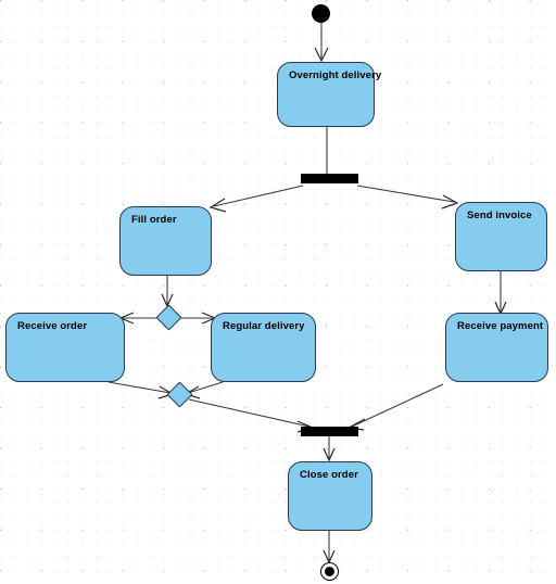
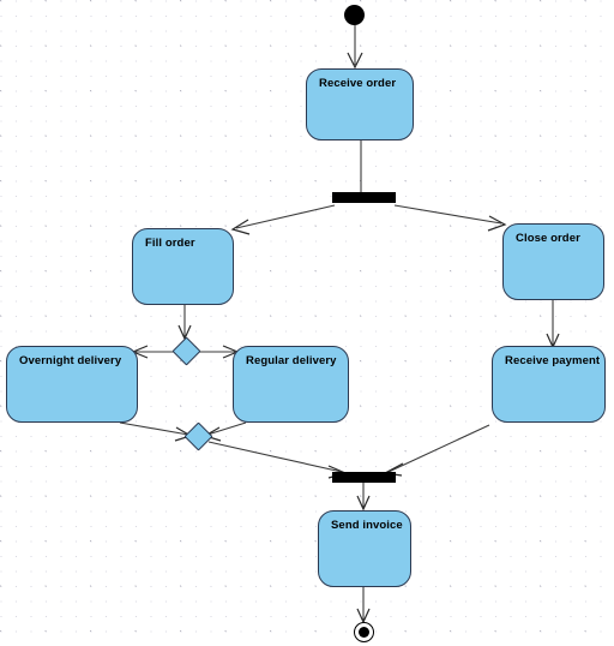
- Overnight delivery
+ Receive order
  Fill order
- Send invoice
+ Close order
- Receive order
+ Overnight delivery
  Regular delivery
  Receive payment
- Close order
+ Send invoice
